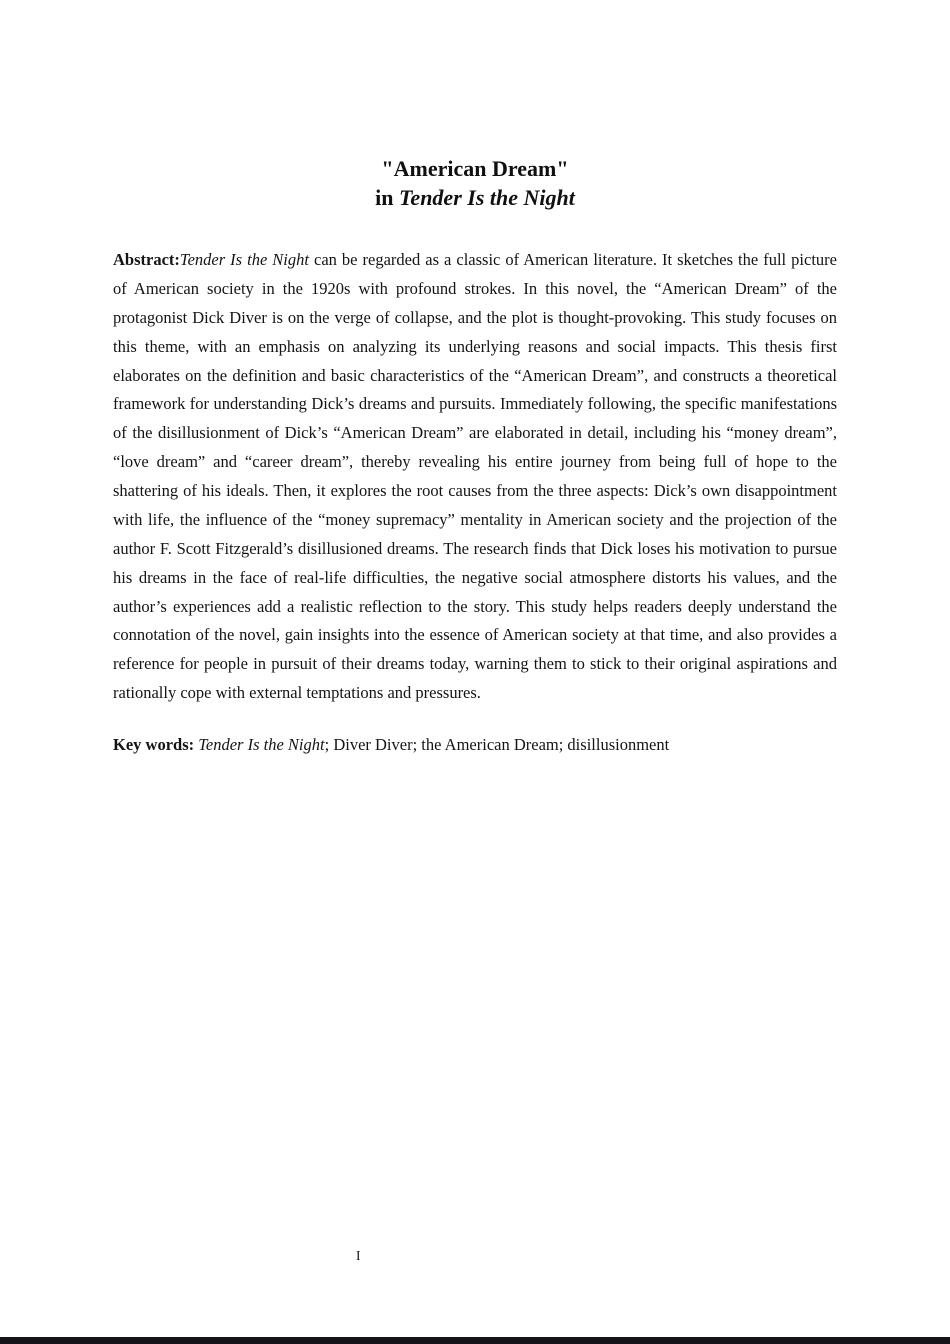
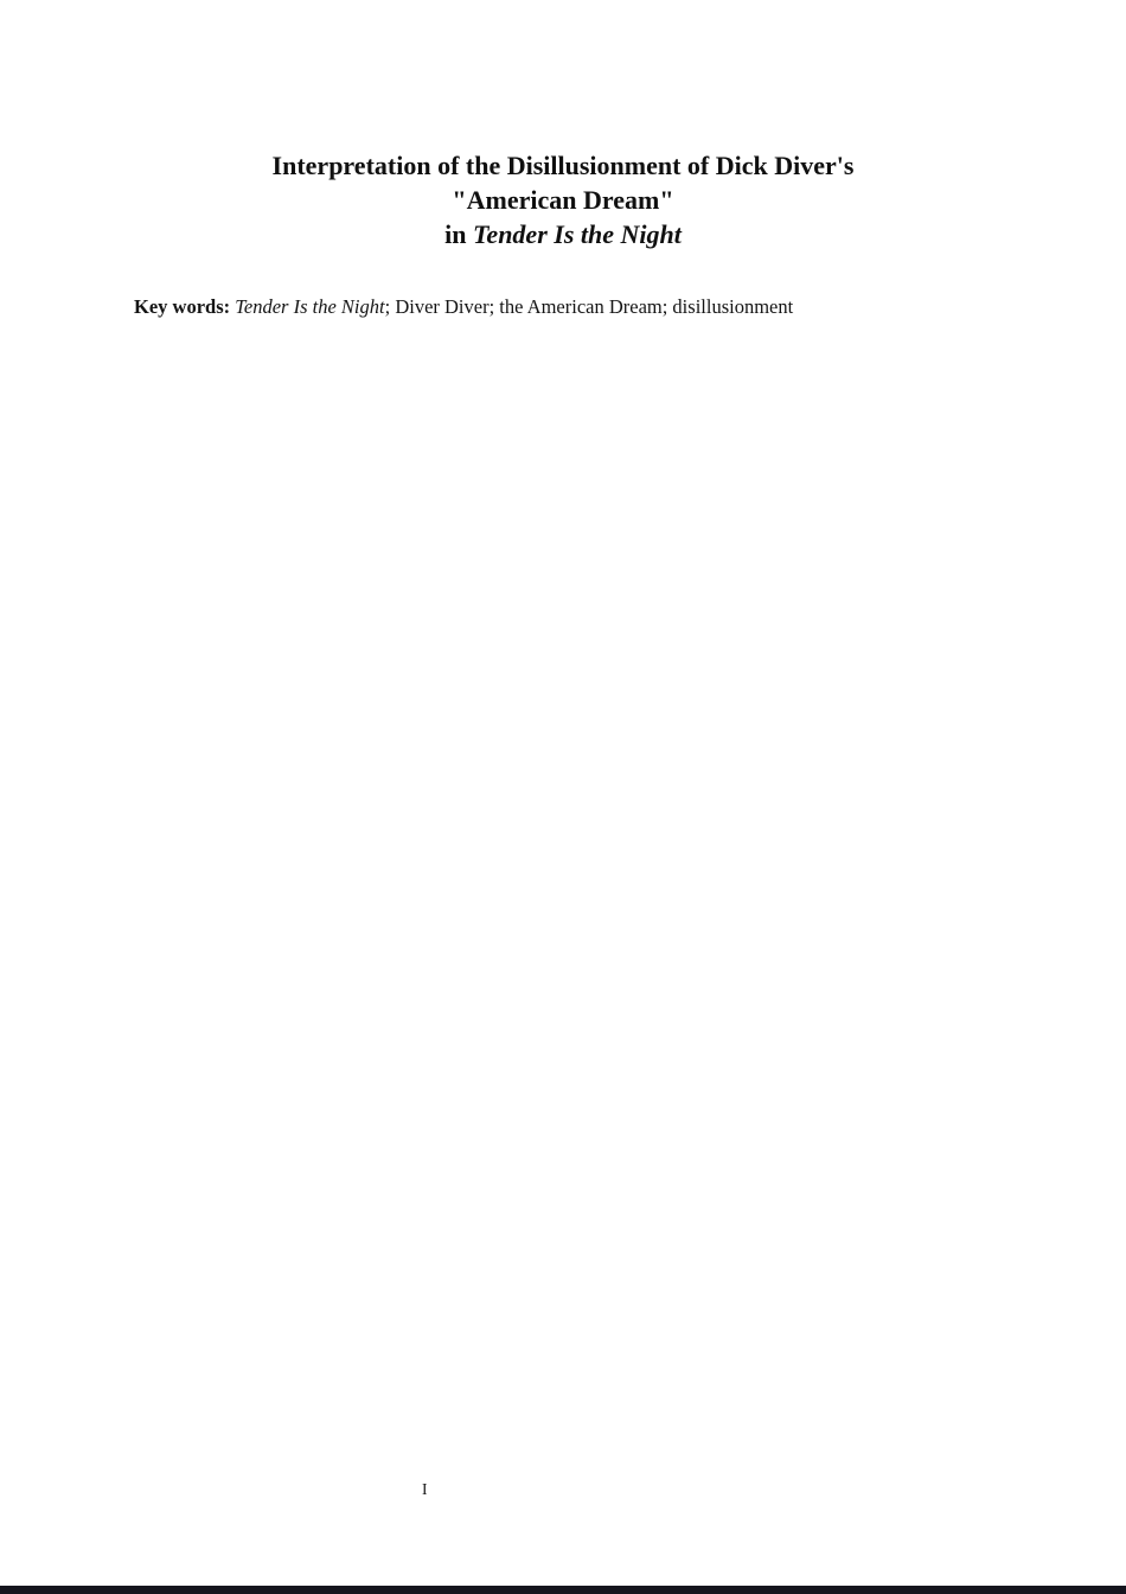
+ Interpretation of the Disillusionment of Dick Diver's
  "American Dream"
  in Tender Is the Night
- Abstract:Tender Is the Night can be regarded as a classic of American literature. It sketches the full picture of American society in the 1920s with profound strokes. In this novel, the “American Dream” of the protagonist Dick Diver is on the verge of collapse, and the plot is thought-provoking. This study focuses on this theme, with an emphasis on analyzing its underlying reasons and social impacts. This thesis first elaborates on the definition and basic characteristics of the “American Dream”, and constructs a theoretical framework for understanding Dick’s dreams and pursuits. Immediately following, the specific manifestations of the disillusionment of Dick’s “American Dream” are elaborated in detail, including his “money dream”, “love dream” and “career dream”, thereby revealing his entire journey from being full of hope to the shattering of his ideals. Then, it explores the root causes from the three aspects: Dick’s own disappointment with life, the influence of the “money supremacy” mentality in American society and the projection of the author F. Scott Fitzgerald’s disillusioned dreams. The research finds that Dick loses his motivation to pursue his dreams in the face of real-life difficulties, the negative social atmosphere distorts his values, and the author’s experiences add a realistic reflection to the story. This study helps readers deeply understand the connotation of the novel, gain insights into the essence of American society at that time, and also provides a reference for people in pursuit of their dreams today, warning them to stick to their original aspirations and rationally cope with external temptations and pressures.
  Key words: Tender Is the Night; Diver Diver; the American Dream; disillusionment
  I
